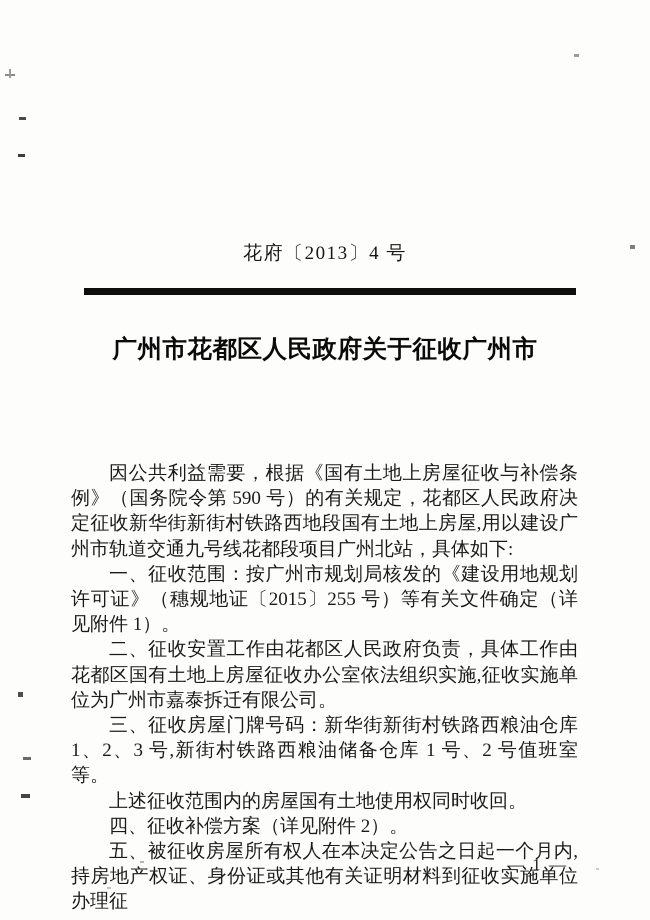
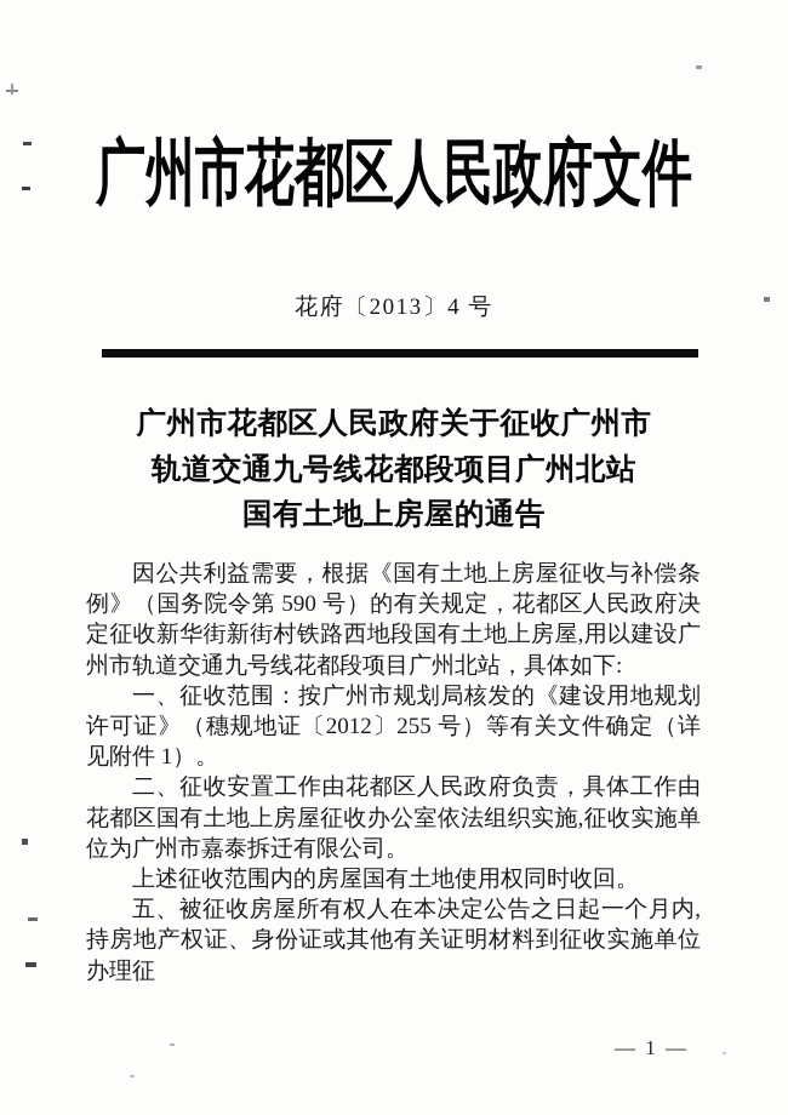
+ 广州市花都区人民政府文件
  花府〔2013〕4 号
  广州市花都区人民政府关于征收广州市
+ 轨道交通九号线花都段项目广州北站
+ 国有土地上房屋的通告
  因公共利益需要，根据《国有土地上房屋征收与补偿条例》（国务院令第 590 号）的有关规定，花都区人民政府决定征收新华街新街村铁路西地段国有土地上房屋,用以建设广州市轨道交通九号线花都段项目广州北站，具体如下:
- 一、征收范围：按广州市规划局核发的《建设用地规划许可证》（穗规地证〔2015〕255 号）等有关文件确定（详见附件 1）。
+ 一、征收范围：按广州市规划局核发的《建设用地规划许可证》（穗规地证〔2012〕255 号）等有关文件确定（详见附件 1）。
  二、征收安置工作由花都区人民政府负责，具体工作由花都区国有土地上房屋征收办公室依法组织实施,征收实施单位为广州市嘉泰拆迁有限公司。
- 三、征收房屋门牌号码：新华街新街村铁路西粮油仓库 1、2、3 号,新街村铁路西粮油储备仓库 1 号、2 号值班室等。
  上述征收范围内的房屋国有土地使用权同时收回。
- 四、征收补偿方案（详见附件 2）。
  五、被征收房屋所有权人在本决定公告之日起一个月内, 持房地产权证、身份证或其他有关证明材料到征收实施单位办理征
  — 1 —
